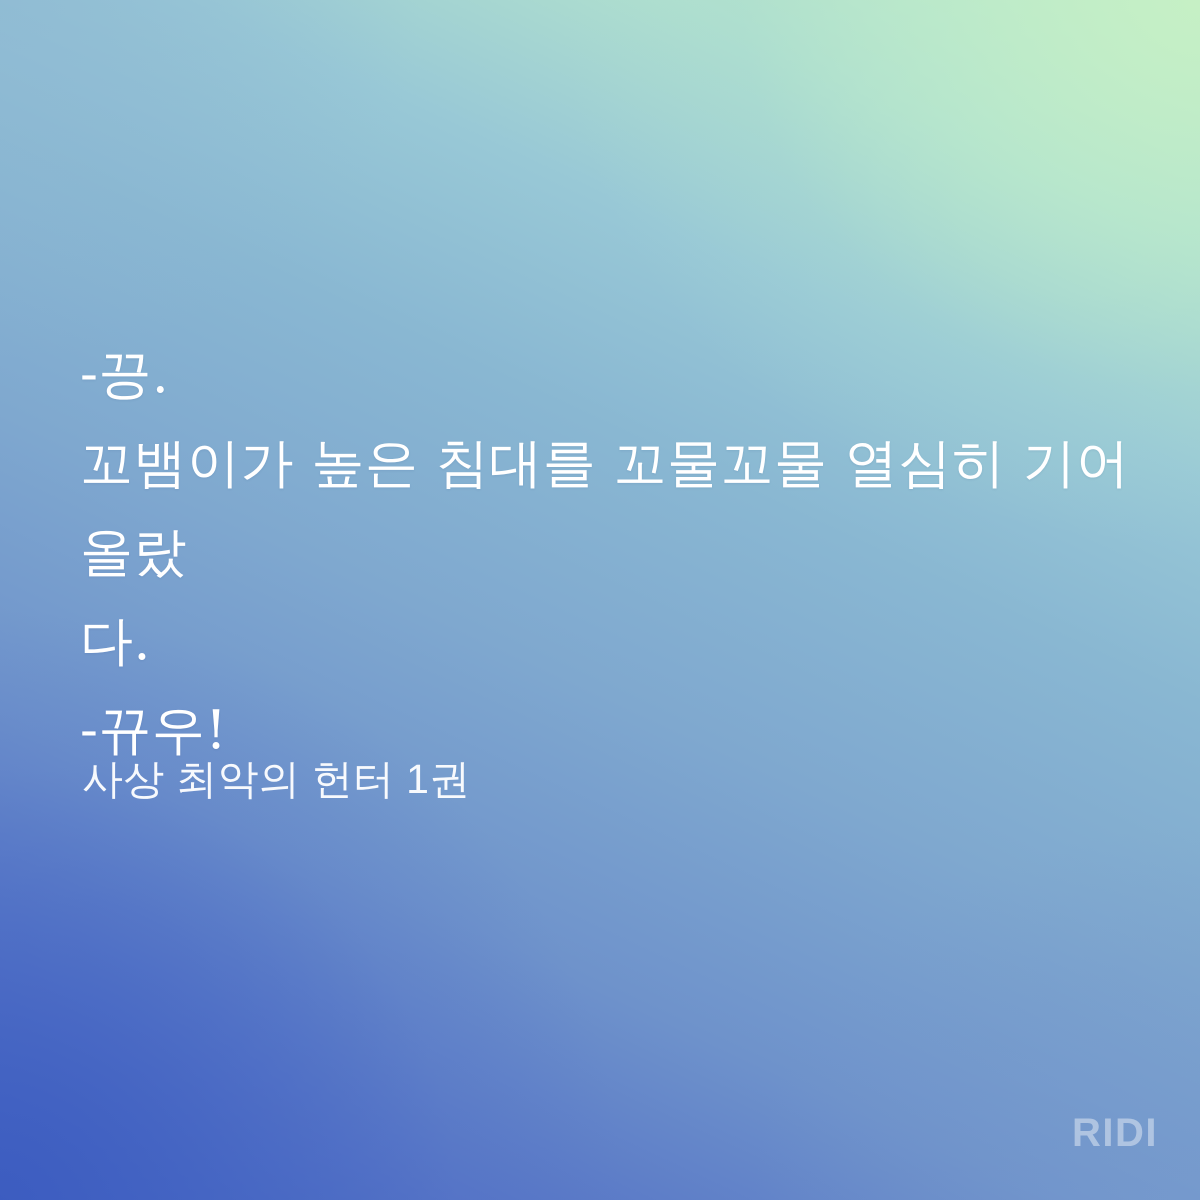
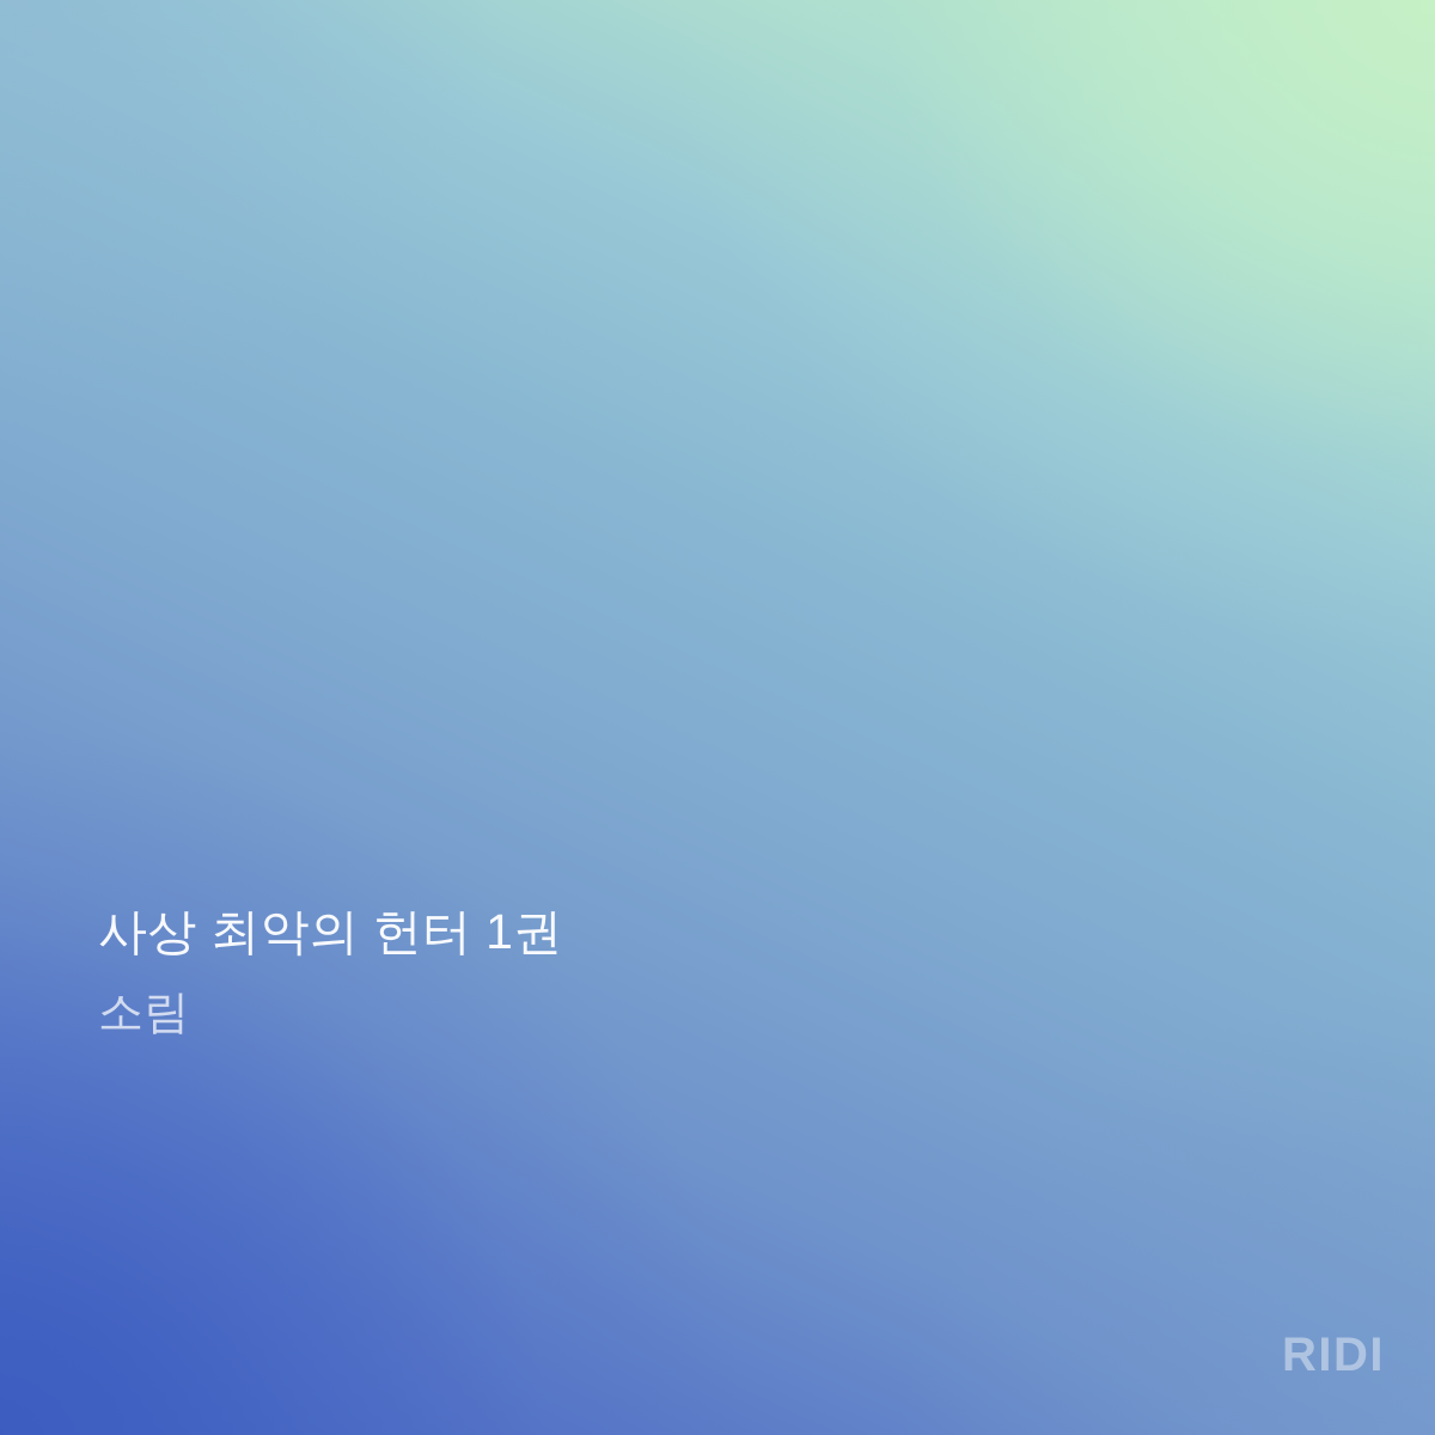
- -끙.
- 꼬뱀이가 높은 침대를 꼬물꼬물 열심히 기어올랐
- 다.
- -뀨우!
  사상 최악의 헌터 1권
+ 소림
  RIDI
